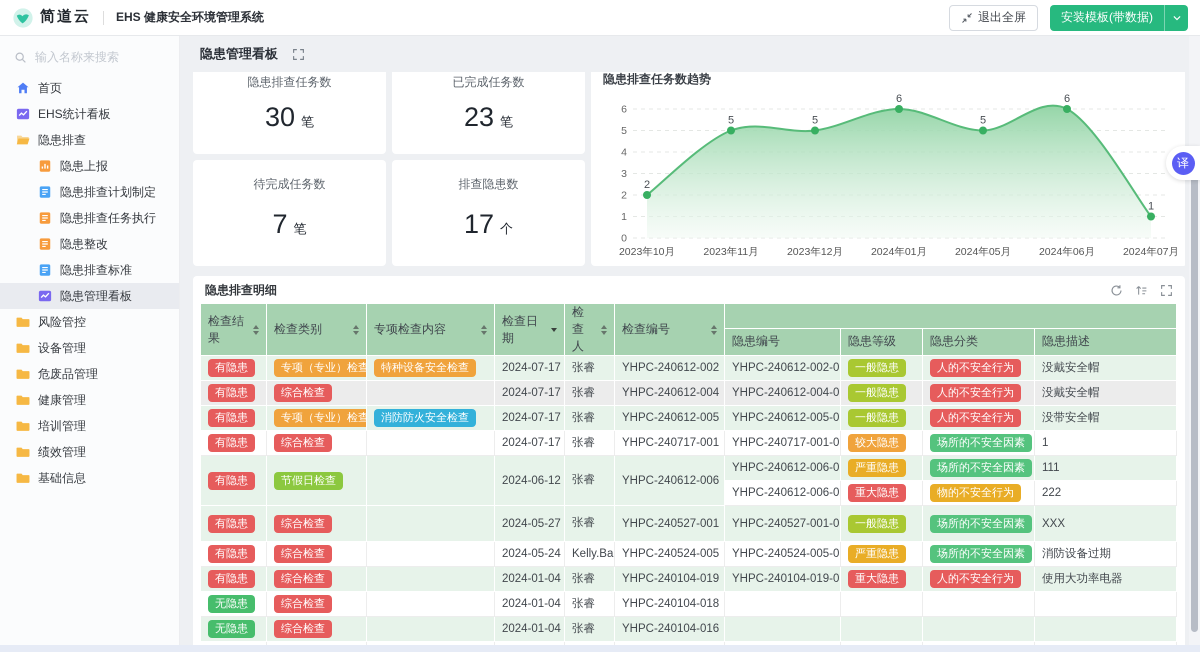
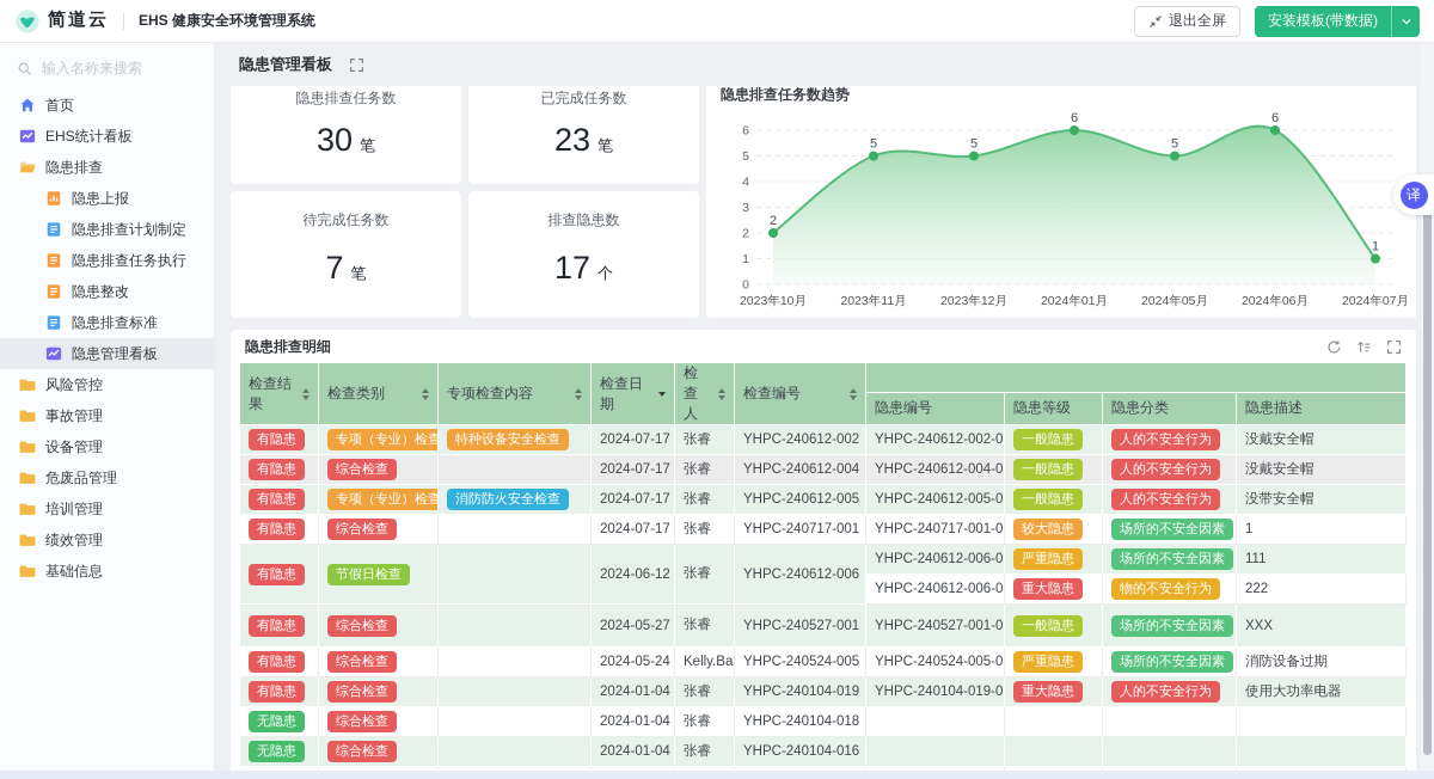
  简道云
  EHS 健康安全环境管理系统
  退出全屏
  安装模板(带数据)
  输入名称来搜索
  首页
  EHS统计看板
  隐患排查
  隐患上报
  隐患排查计划制定
  隐患排查任务执行
  隐患整改
  隐患排查标准
  隐患管理看板
  风险管控
+ 事故管理
  设备管理
  危废品管理
- 健康管理
  培训管理
  绩效管理
  基础信息
  隐患管理看板
  隐患排查任务数
  30
  笔
  已完成任务数
  23
  笔
  待完成任务数
  7
  笔
  排查隐患数
  17
  个
  隐患排查任务数趋势
  0
  1
  2
  3
  4
  5
  6
  2
  5
  5
  6
  5
  6
  1
  2023年10月
  2023年11月
  2023年12月
  2024年01月
  2024年05月
  2024年06月
  2024年07月
  隐患排查明细
  检查结果	检查类别	专项检查内容	检查日期	检查人	检查编号
  隐患编号	隐患等级	隐患分类	隐患描述
  有隐患	专项（专业）检查	特种设备安全检查	2024-07-17	张睿	YHPC-240612-002	YHPC-240612-002-0	一般隐患	人的不安全行为	没戴安全帽
  有隐患	综合检查		2024-07-17	张睿	YHPC-240612-004	YHPC-240612-004-0	一般隐患	人的不安全行为	没戴安全帽
  有隐患	专项（专业）检查	消防防火安全检查	2024-07-17	张睿	YHPC-240612-005	YHPC-240612-005-0	一般隐患	人的不安全行为	没带安全帽
  有隐患	综合检查		2024-07-17	张睿	YHPC-240717-001	YHPC-240717-001-0	较大隐患	场所的不安全因素	1
  有隐患	节假日检查		2024-06-12	张睿	YHPC-240612-006	YHPC-240612-006-0	严重隐患	场所的不安全因素	111
  YHPC-240612-006-0	重大隐患	物的不安全行为	222
  有隐患	综合检查		2024-05-27	张睿	YHPC-240527-001	YHPC-240527-001-0	一般隐患	场所的不安全因素	XXX
  有隐患	综合检查		2024-05-24	Kelly.Ba	YHPC-240524-005	YHPC-240524-005-0	严重隐患	场所的不安全因素	消防设备过期
  有隐患	综合检查		2024-01-04	张睿	YHPC-240104-019	YHPC-240104-019-0	重大隐患	人的不安全行为	使用大功率电器
  无隐患	综合检查		2024-01-04	张睿	YHPC-240104-018
  无隐患	综合检查		2024-01-04	张睿	YHPC-240104-016
  译
